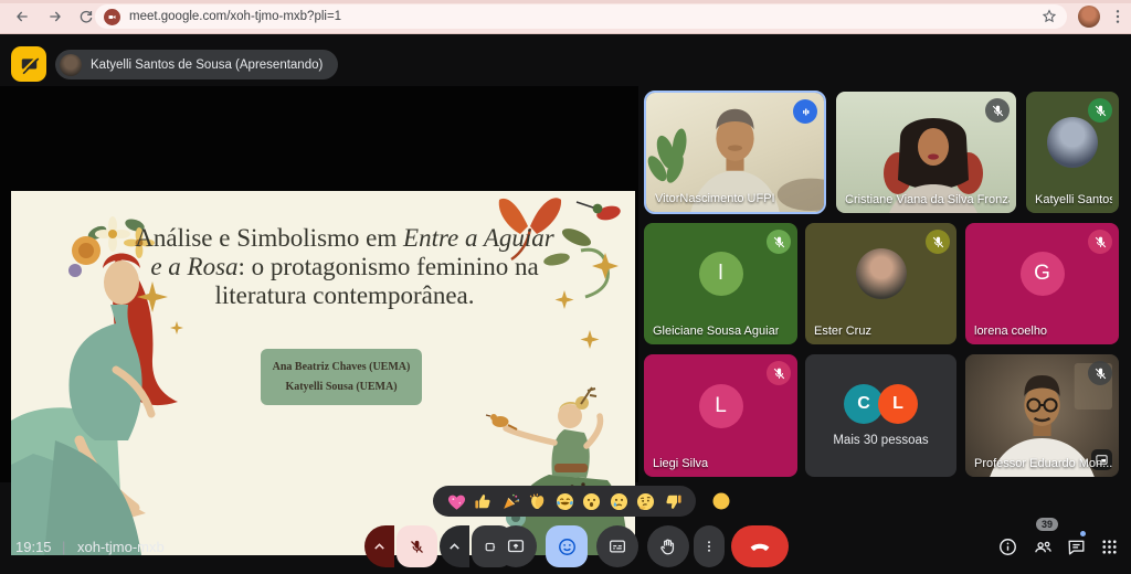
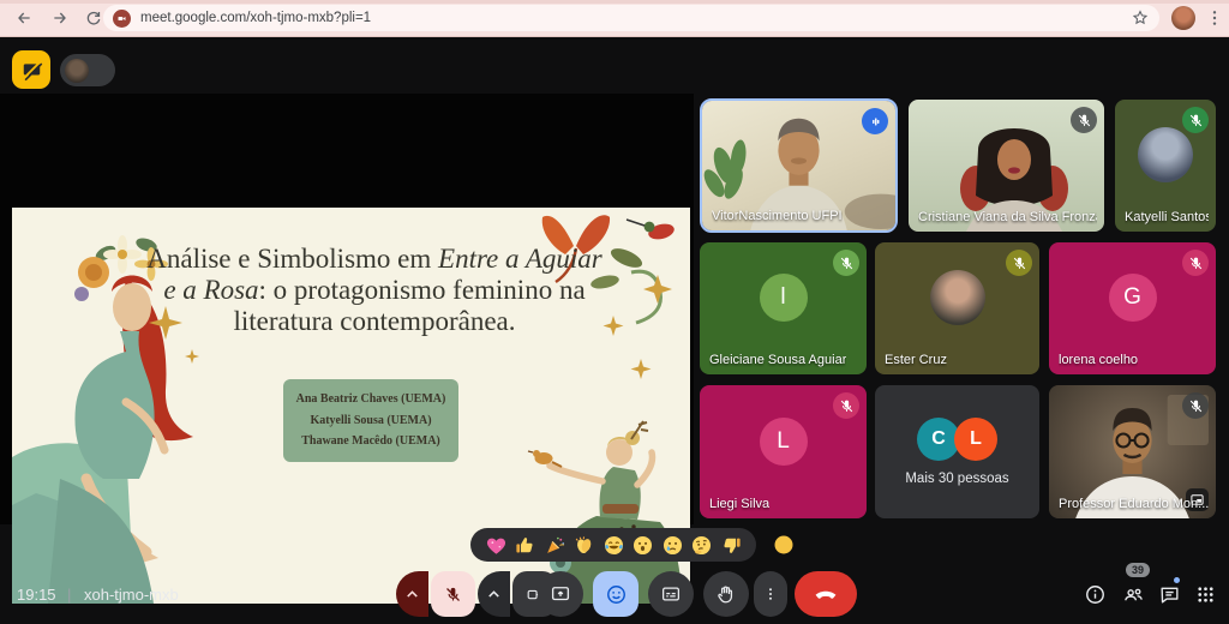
  meet.google.com/xoh-tjmo-mxb?pli=1
- Katyelli Santos de Sousa (Apresentando)
  Análise e Simbolismo em Entre a Aguiar e a Rosa: o protagonismo feminino na literatura contemporânea.
  Ana Beatriz Chaves (UEMA)
  Katyelli Sousa (UEMA)
+ Thawane Macêdo (UEMA)
  VitorNascimento UFPI
  Cristiane Viana da Silva Fronz
  Katyelli Santo
  l
  Gleiciane Sousa Aguiar
  Ester Cruz
  G
  lorena coelho
  L
  Liegi Silva
  C
  L
  Mais 30 pessoas
  Professor Eduardo Mon...
  19:15
  |
  xoh-tjmo-mxb
  39
